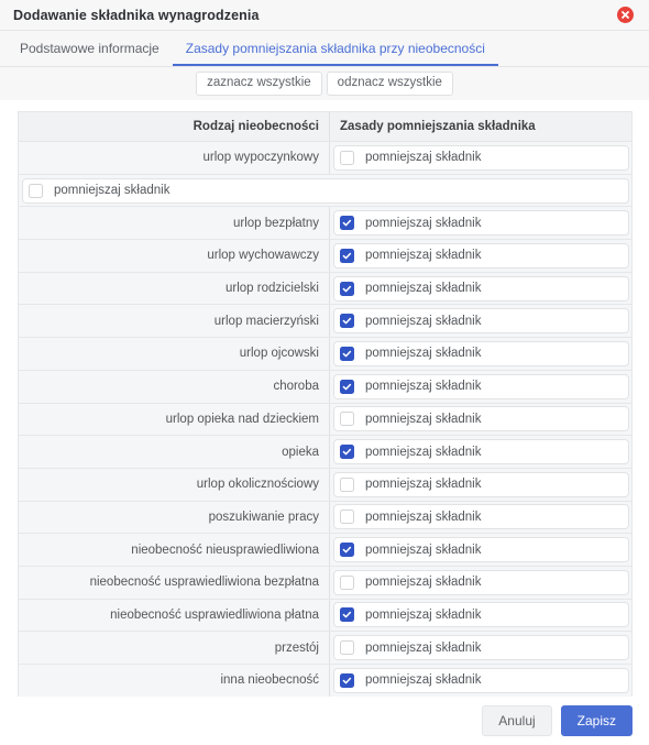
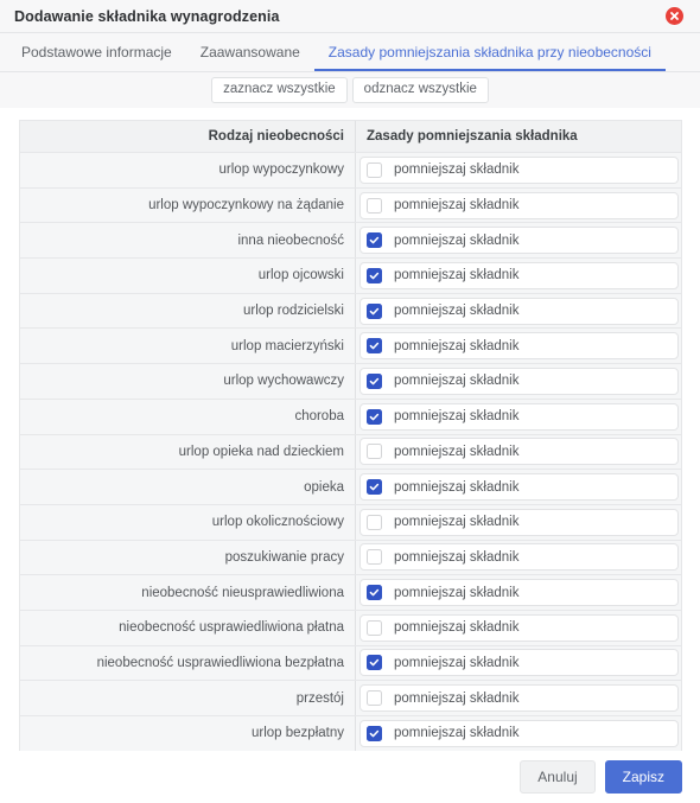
  Dodawanie składnika wynagrodzenia
  Podstawowe informacje
+ Zaawansowane
  Zasady pomniejszania składnika przy nieobecności
  zaznacz wszystkie
  odznacz wszystkie
  Rodzaj nieobecności
  Zasady pomniejszania składnika
  urlop wypoczynkowy
  pomniejszaj składnik
+ urlop wypoczynkowy na żądanie
  pomniejszaj składnik
- urlop bezpłatny
+ inna nieobecność
  pomniejszaj składnik
- urlop wychowawczy
+ urlop ojcowski
  pomniejszaj składnik
  urlop rodzicielski
  pomniejszaj składnik
  urlop macierzyński
  pomniejszaj składnik
- urlop ojcowski
+ urlop wychowawczy
  pomniejszaj składnik
  choroba
  pomniejszaj składnik
  urlop opieka nad dzieckiem
  pomniejszaj składnik
  opieka
  pomniejszaj składnik
  urlop okolicznościowy
  pomniejszaj składnik
  poszukiwanie pracy
  pomniejszaj składnik
  nieobecność nieusprawiedliwiona
  pomniejszaj składnik
- nieobecność usprawiedliwiona bezpłatna
+ nieobecność usprawiedliwiona płatna
  pomniejszaj składnik
- nieobecność usprawiedliwiona płatna
+ nieobecność usprawiedliwiona bezpłatna
  pomniejszaj składnik
  przestój
  pomniejszaj składnik
- inna nieobecność
+ urlop bezpłatny
  pomniejszaj składnik
  Anuluj
  Zapisz
